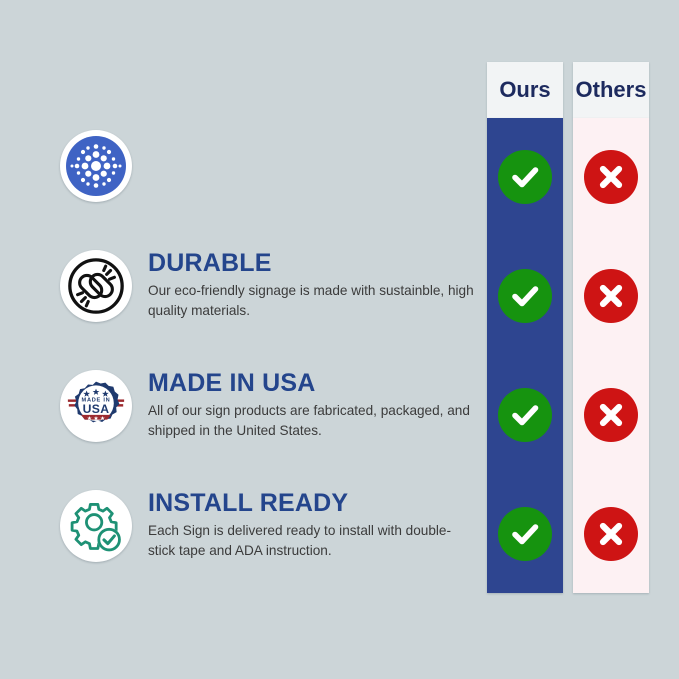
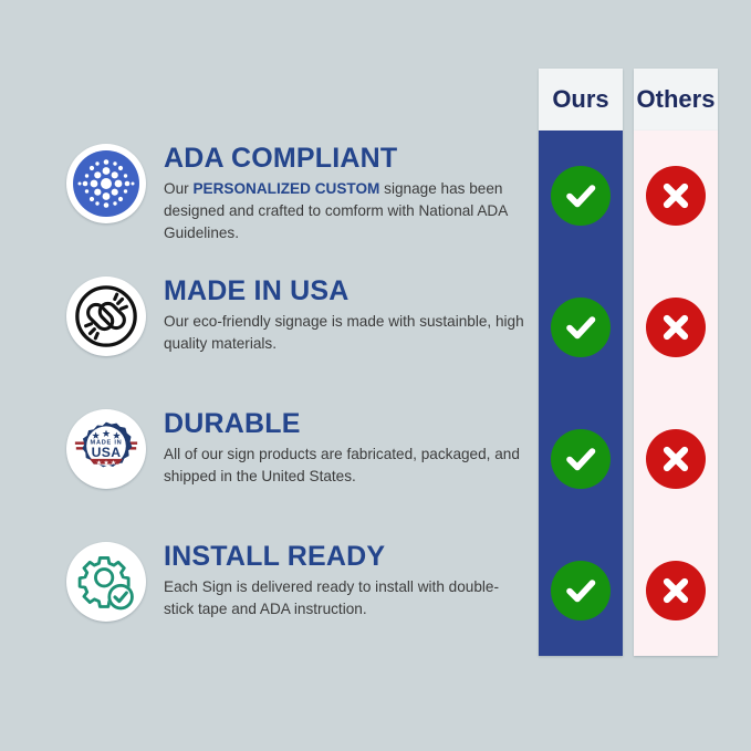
+ ADA COMPLIANT
+ Our PERSONALIZED CUSTOM signage has been designed and crafted to comform with National ADA Guidelines.
- DURABLE
+ MADE IN USA
  Our eco-friendly signage is made with sustainble, high quality materials.
  USA
- MADE IN USA
+ DURABLE
  All of our sign products are fabricated, packaged, and shipped in the United States.
  INSTALL READY
  Each Sign is delivered ready to install with double-stick tape and ADA instruction.
  Ours
  Others
